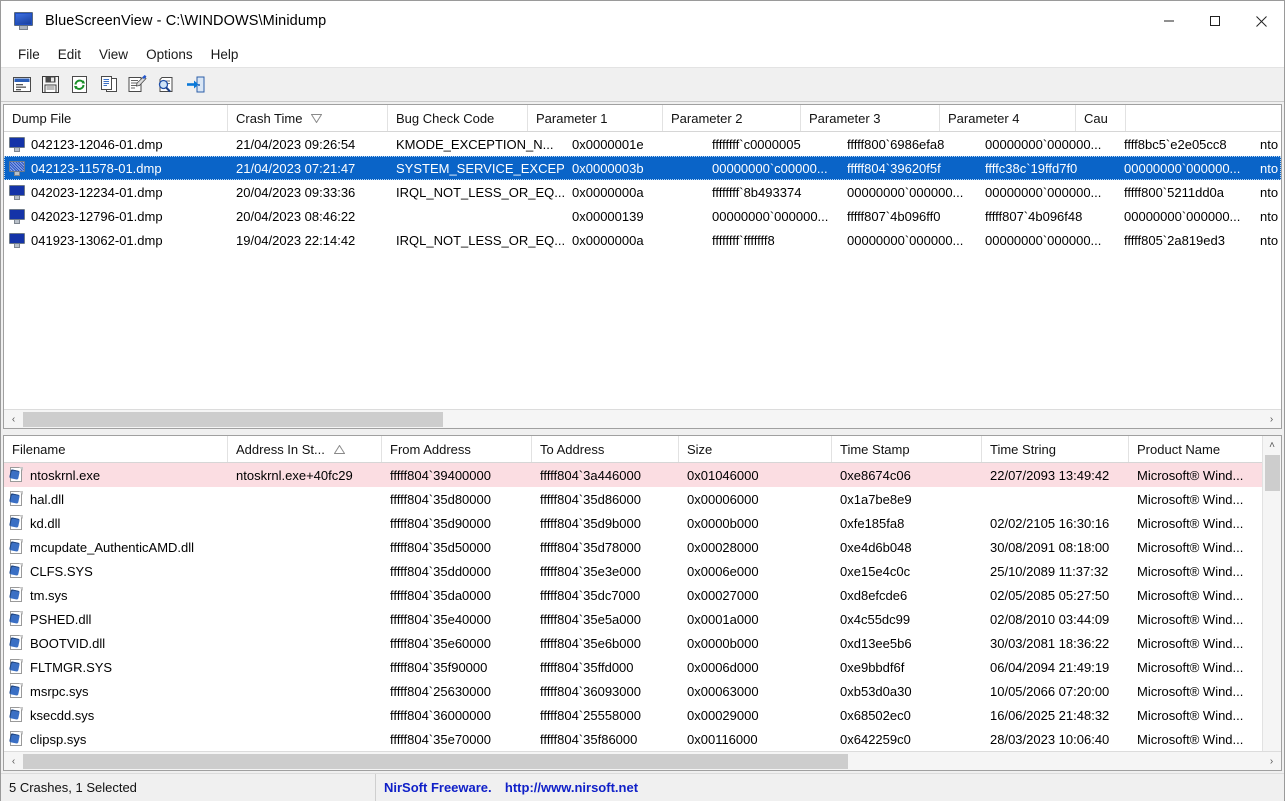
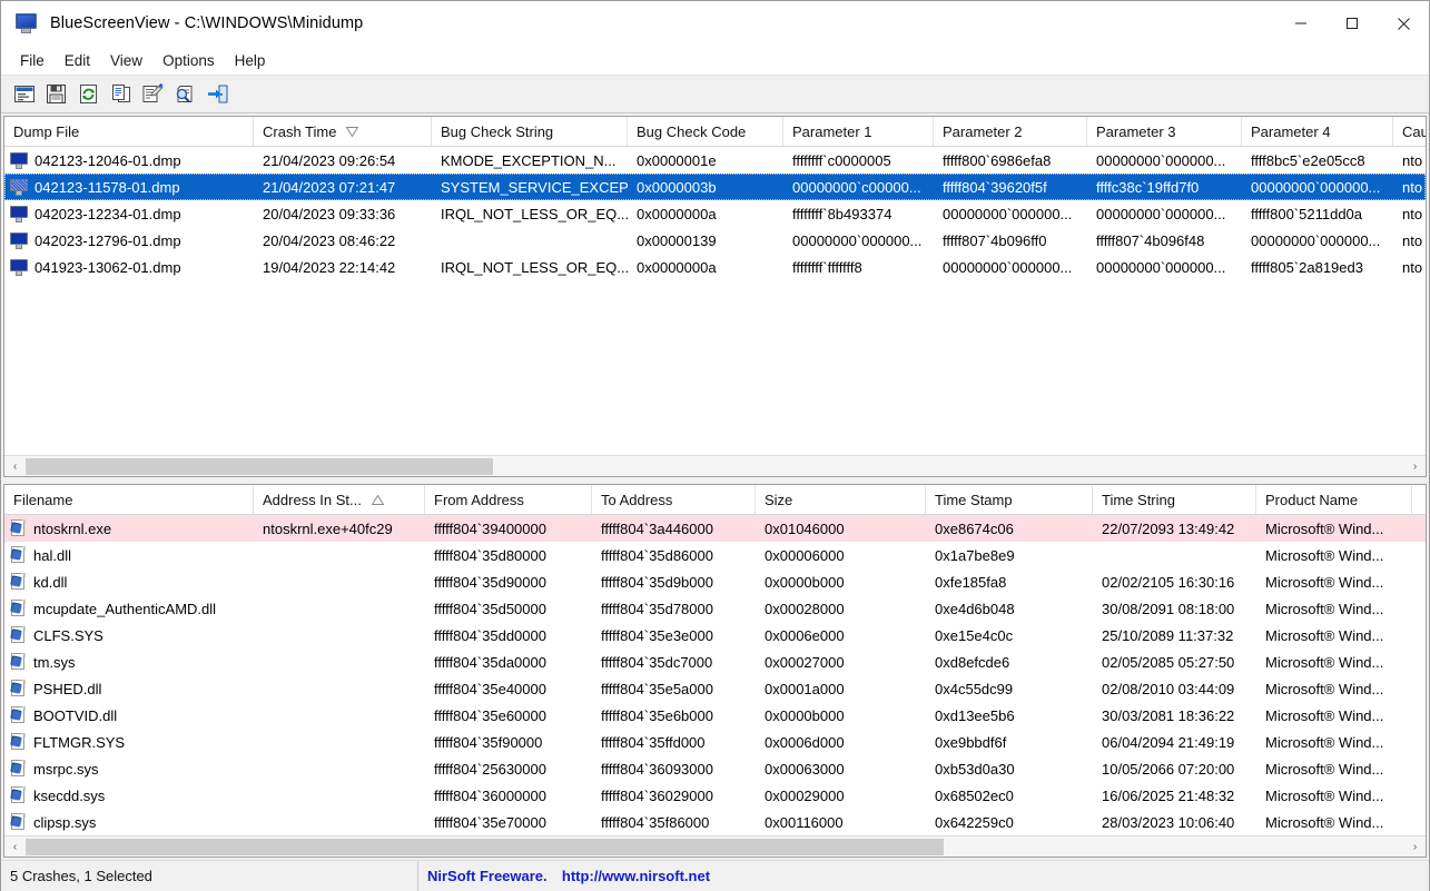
  BlueScreenView - C:\WINDOWS\Minidump
  File
  Edit
  View
  Options
  Help
  Dump File
  Crash Time
+ Bug Check String
  Bug Check Code
  Parameter 1
  Parameter 2
  Parameter 3
  Parameter 4
  Cau
  042123-12046-01.dmp
  21/04/2023 09:26:54
  KMODE_EXCEPTION_N...
  0x0000001e
  ffffffff`c0000005
  fffff800`6986efa8
  00000000`000000...
  ffff8bc5`e2e05cc8
  nto
  042123-11578-01.dmp
  21/04/2023 07:21:47
  SYSTEM_SERVICE_EXCEP
  0x0000003b
  00000000`c00000...
  fffff804`39620f5f
  ffffc38c`19ffd7f0
  00000000`000000...
  nto
  042023-12234-01.dmp
  20/04/2023 09:33:36
  IRQL_NOT_LESS_OR_EQ...
  0x0000000a
  ffffffff`8b493374
  00000000`000000...
  00000000`000000...
  fffff800`5211dd0a
  nto
  042023-12796-01.dmp
  20/04/2023 08:46:22
  0x00000139
  00000000`000000...
  fffff807`4b096ff0
  fffff807`4b096f48
  00000000`000000...
  nto
  041923-13062-01.dmp
  19/04/2023 22:14:42
  IRQL_NOT_LESS_OR_EQ...
  0x0000000a
  ffffffff`fffffff8
  00000000`000000...
  00000000`000000...
  fffff805`2a819ed3
  nto
  ‹
  ›
  Filename
  Address In St...
  From Address
  To Address
  Size
  Time Stamp
  Time String
  Product Name
  ntoskrnl.exe
  ntoskrnl.exe+40fc29
  fffff804`39400000
  fffff804`3a446000
  0x01046000
  0xe8674c06
  22/07/2093 13:49:42
  Microsoft® Wind...
  hal.dll
  fffff804`35d80000
  fffff804`35d86000
  0x00006000
  0x1a7be8e9
  Microsoft® Wind...
  kd.dll
  fffff804`35d90000
  fffff804`35d9b000
  0x0000b000
  0xfe185fa8
  02/02/2105 16:30:16
  Microsoft® Wind...
  mcupdate_AuthenticAMD.dll
  fffff804`35d50000
  fffff804`35d78000
  0x00028000
  0xe4d6b048
  30/08/2091 08:18:00
  Microsoft® Wind...
  CLFS.SYS
  fffff804`35dd0000
  fffff804`35e3e000
  0x0006e000
  0xe15e4c0c
  25/10/2089 11:37:32
  Microsoft® Wind...
  tm.sys
  fffff804`35da0000
  fffff804`35dc7000
  0x00027000
  0xd8efcde6
  02/05/2085 05:27:50
  Microsoft® Wind...
  PSHED.dll
  fffff804`35e40000
  fffff804`35e5a000
  0x0001a000
  0x4c55dc99
  02/08/2010 03:44:09
  Microsoft® Wind...
  BOOTVID.dll
  fffff804`35e60000
  fffff804`35e6b000
  0x0000b000
  0xd13ee5b6
  30/03/2081 18:36:22
  Microsoft® Wind...
  FLTMGR.SYS
  fffff804`35f90000
  fffff804`35ffd000
  0x0006d000
  0xe9bbdf6f
  06/04/2094 21:49:19
  Microsoft® Wind...
  msrpc.sys
  fffff804`25630000
  fffff804`36093000
  0x00063000
  0xb53d0a30
  10/05/2066 07:20:00
  Microsoft® Wind...
  ksecdd.sys
  fffff804`36000000
- fffff804`25558000
+ fffff804`36029000
  0x00029000
  0x68502ec0
  16/06/2025 21:48:32
  Microsoft® Wind...
  clipsp.sys
  fffff804`35e70000
  fffff804`35f86000
  0x00116000
  0x642259c0
  28/03/2023 10:06:40
  Microsoft® Wind...
- ˄
  ‹
  ›
  5 Crashes, 1 Selected
  NirSoft Freeware. http://www.nirsoft.net
